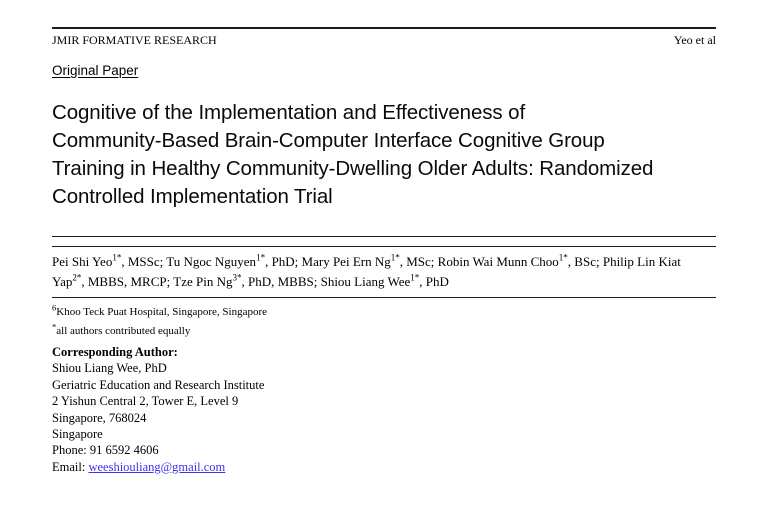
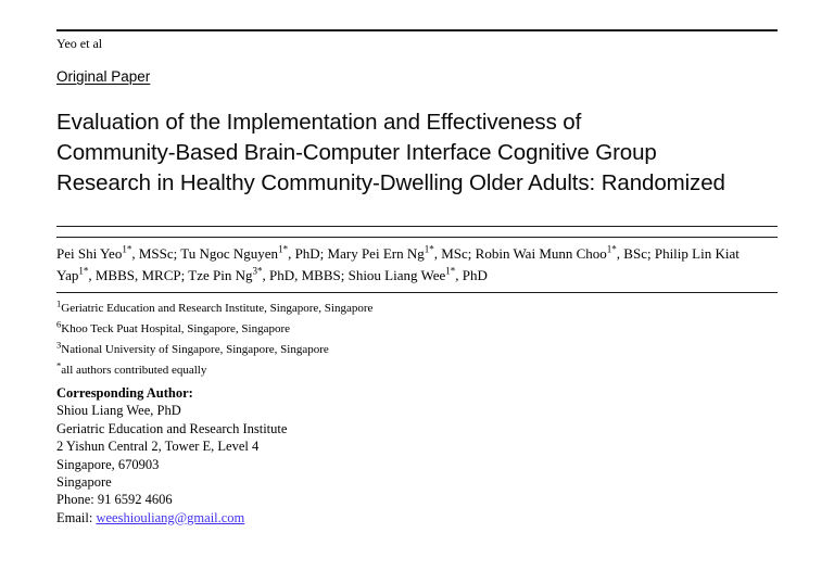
- JMIR FORMATIVE RESEARCH
  Yeo et al
  Original Paper
- Cognitive of the Implementation and Effectiveness of
+ Evaluation of the Implementation and Effectiveness of
  Community-Based Brain-Computer Interface Cognitive Group
- Training in Healthy Community-Dwelling Older Adults: Randomized
+ Research in Healthy Community-Dwelling Older Adults: Randomized
- Controlled Implementation Trial
- Pei Shi Yeo1*, MSSc; Tu Ngoc Nguyen1*, PhD; Mary Pei Ern Ng1*, MSc; Robin Wai Munn Choo1*, BSc; Philip Lin Kiat Yap2*, MBBS, MRCP; Tze Pin Ng3*, PhD, MBBS; Shiou Liang Wee1*, PhD
+ Pei Shi Yeo1*, MSSc; Tu Ngoc Nguyen1*, PhD; Mary Pei Ern Ng1*, MSc; Robin Wai Munn Choo1*, BSc; Philip Lin Kiat Yap1*, MBBS, MRCP; Tze Pin Ng3*, PhD, MBBS; Shiou Liang Wee1*, PhD
+ 1Geriatric Education and Research Institute, Singapore, Singapore
  6Khoo Teck Puat Hospital, Singapore, Singapore
+ 3National University of Singapore, Singapore, Singapore
  *all authors contributed equally
  Corresponding Author:
  Shiou Liang Wee, PhD
  Geriatric Education and Research Institute
- 2 Yishun Central 2, Tower E, Level 9
+ 2 Yishun Central 2, Tower E, Level 4
- Singapore, 768024
+ Singapore, 670903
  Singapore
  Phone: 91 6592 4606
  Email: weeshiouliang@gmail.com
